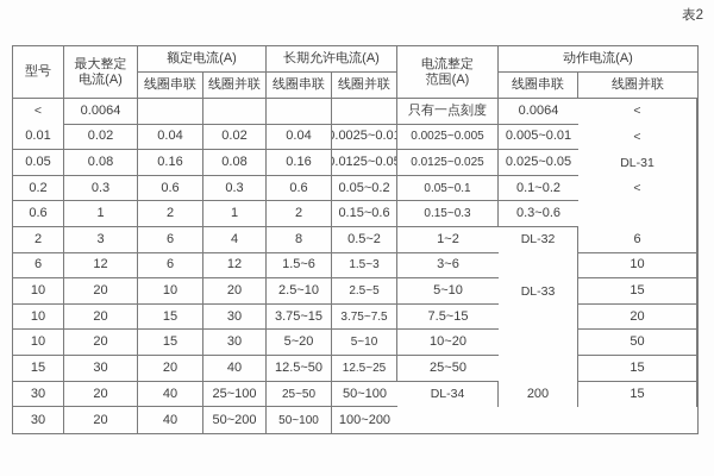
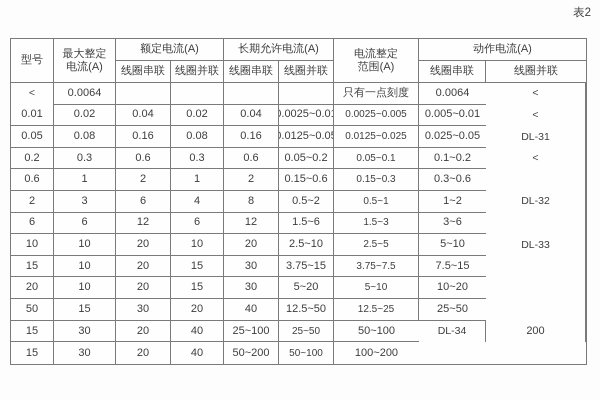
  表2
  型号
  最大整定
  电流(A)
  额定电流(A)
  长期允许电流(A)
  电流整定
  范围(A)
  动作电流(A)
  线圈串联
  线圈并联
  线圈串联
  线圈并联
  线圈串联
  线圈并联
  <
  0.0064
  只有一点刻度
  0.0064
  <
  0.01
  0.02
  0.04
  0.02
  0.04
  0.0025~0.01
  0.0025~0.005
  0.005~0.01
  <
  0.05
  0.08
  0.16
  0.08
  0.16
  0.0125~0.05
  0.0125~0.025
  0.025~0.05
  DL-31
  0.2
  0.3
  0.6
  0.3
  0.6
  0.05~0.2
  0.05~0.1
  0.1~0.2
  <
  0.6
  1
  2
  1
  2
  0.15~0.6
  0.15~0.3
  0.3~0.6
  2
  3
  6
  4
  8
  0.5~2
+ 0.5~1
  1~2
  DL-32
  6
  6
  12
  6
  12
  1.5~6
  1.5~3
  3~6
  10
  10
  20
  10
  20
  2.5~10
  2.5~5
  5~10
  DL-33
  15
  10
  20
  15
  30
  3.75~15
  3.75~7.5
  7.5~15
  20
  10
  20
  15
  30
  5~20
  5~10
  10~20
  50
  15
  30
  20
  40
  12.5~50
  12.5~25
  25~50
  15
  30
  20
  40
  25~100
  25~50
  50~100
  DL-34
  200
  15
  30
  20
  40
  50~200
  50~100
  100~200
